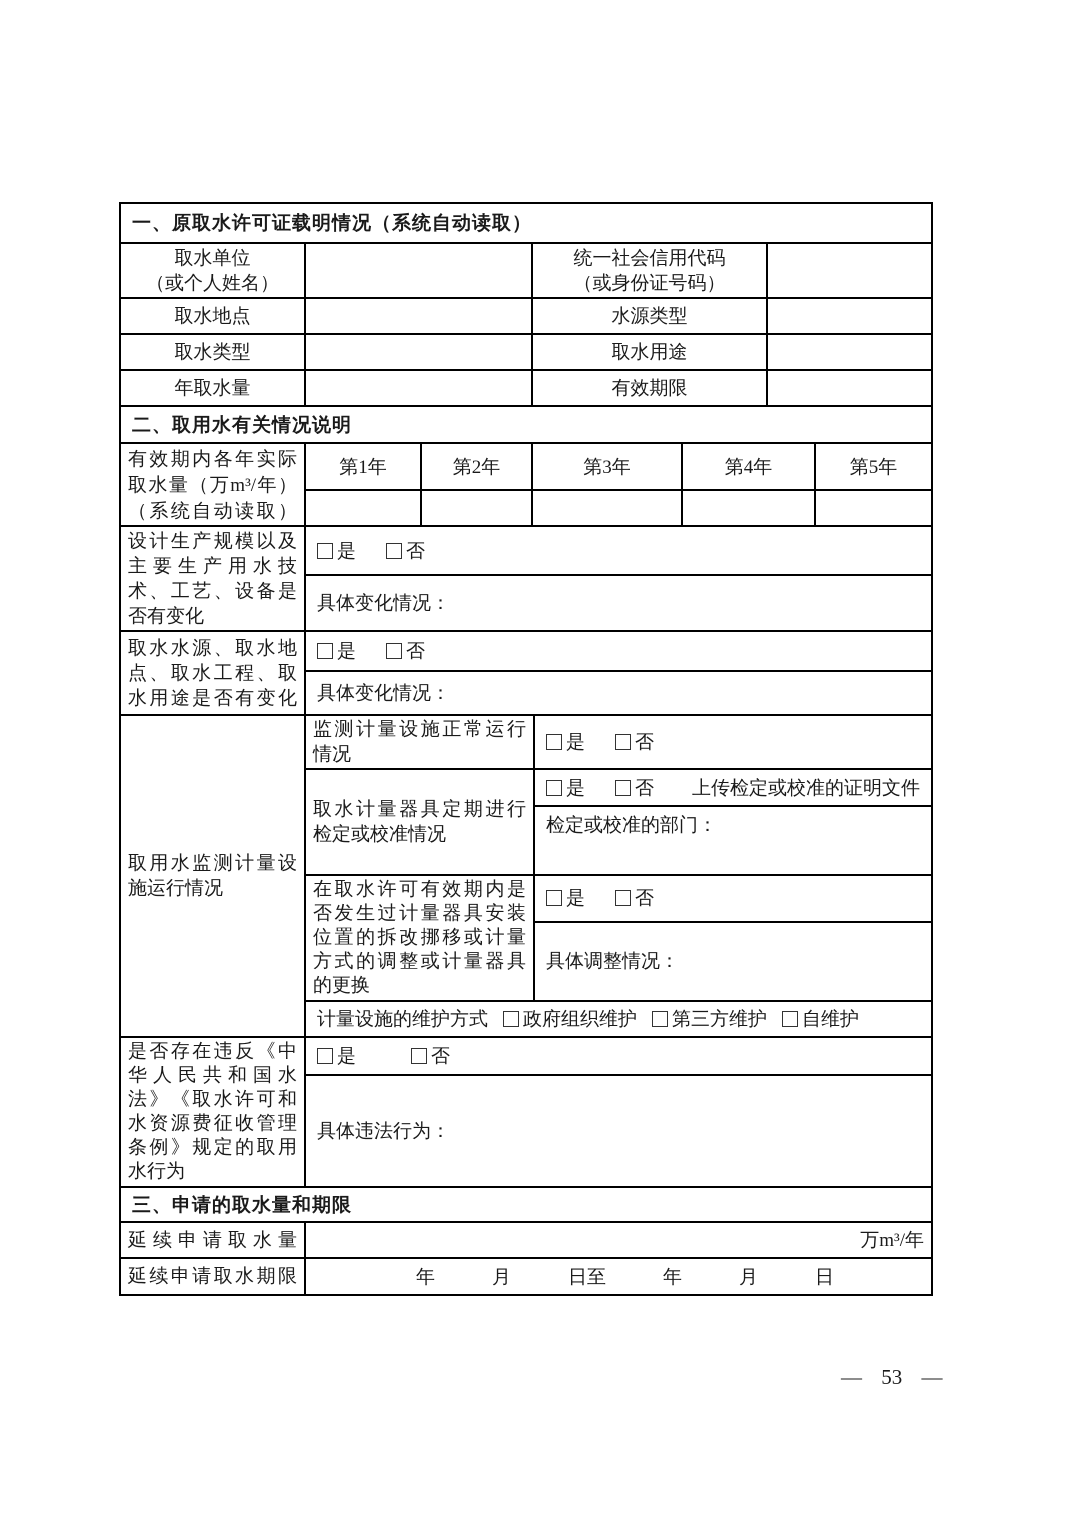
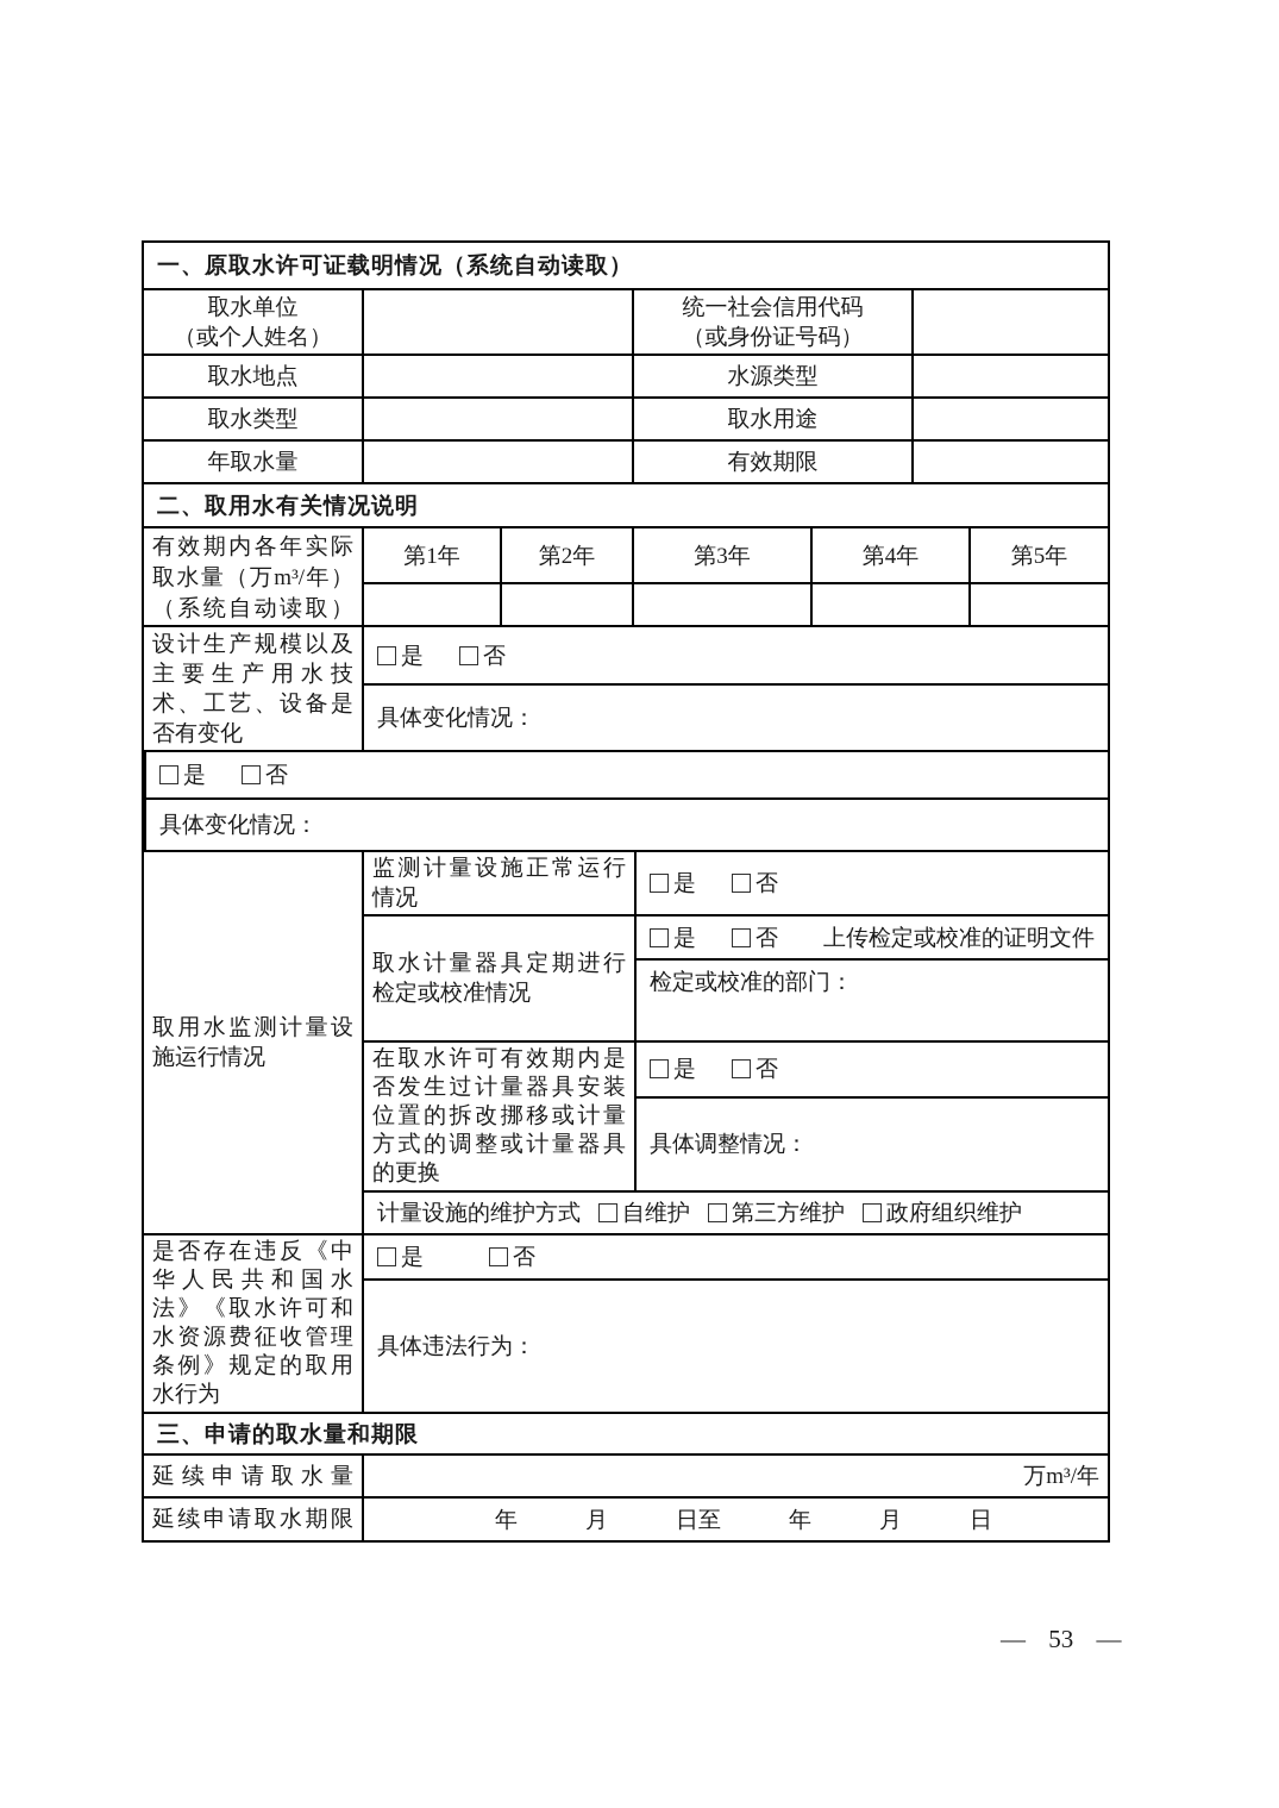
  一、原取水许可证载明情况（系统自动读取）
  取水单位
  （或个人姓名）
  统一社会信用代码
  （或身份证号码）
  取水地点
  水源类型
  取水类型
  取水用途
  年取水量
  有效期限
  二、取用水有关情况说明
  有效期内各年实际
  取水量（万m³/年）
  （系统自动读取）
  第1年
  第2年
  第3年
  第4年
  第5年
  设计生产规模以及
  主要生产用水技
  术、工艺、设备是
  否有变化
  是
  否
  具体变化情况：
- 取水水源、取水地
- 点、取水工程、取
- 水用途是否有变化
  是
  否
  具体变化情况：
  取用水监测计量设
  施运行情况
  监测计量设施正常运行
  情况
  是
  否
  取水计量器具定期进行
  检定或校准情况
  是
  否
  上传检定或校准的证明文件
  检定或校准的部门：
  在取水许可有效期内是
  否发生过计量器具安装
  位置的拆改挪移或计量
  方式的调整或计量器具
  的更换
  是
  否
  具体调整情况：
  计量设施的维护方式
- 政府组织维护
+ 自维护
  第三方维护
- 自维护
+ 政府组织维护
  是否存在违反《中
  华人民共和国水
  法》《取水许可和
  水资源费征收管理
  条例》规定的取用
  水行为
  是
  否
  具体违法行为：
  三、申请的取水量和期限
  延续申请取水量
  万m³/年
  延续申请取水期限
  年 月 日至 年 月 日
  — 53 —
